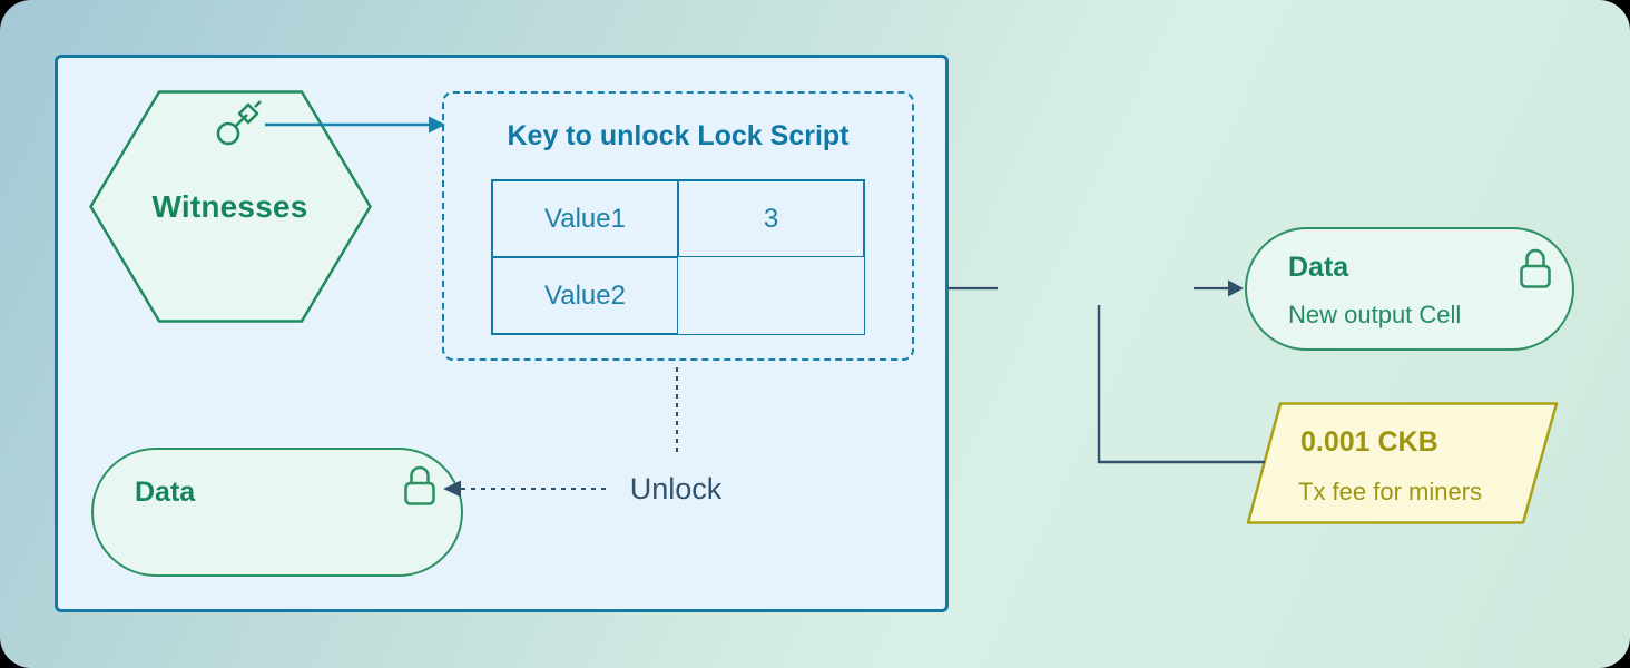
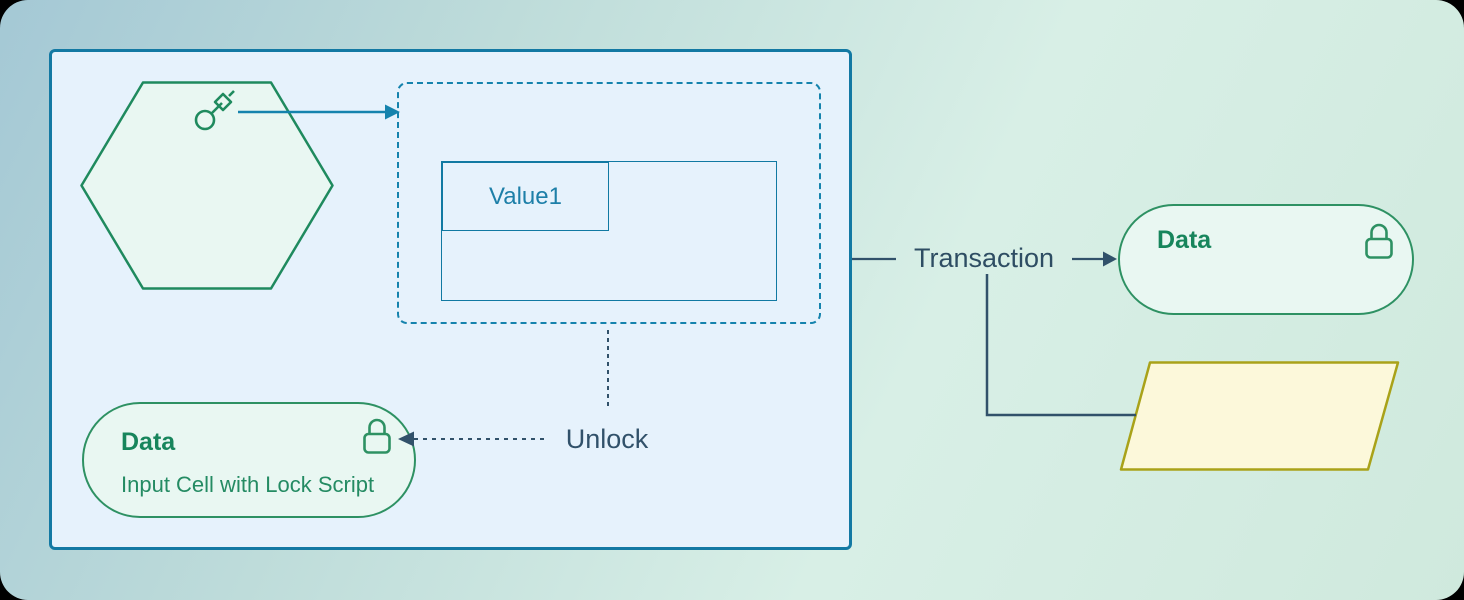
- Witnesses
- Key to unlock Lock Script
  Value1
- 3
- Value2
  Data
+ Input Cell with Lock Script
  Unlock
+ Transaction
  Data
- New output Cell
- 0.001 CKB
- Tx fee for miners
